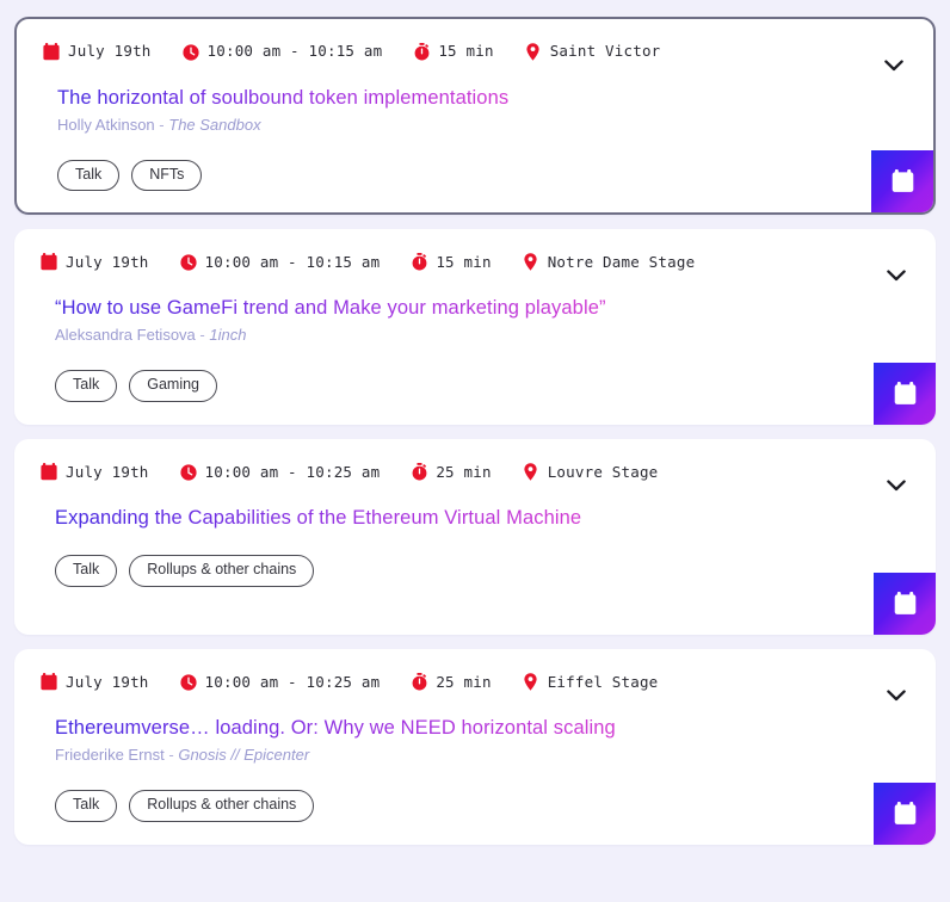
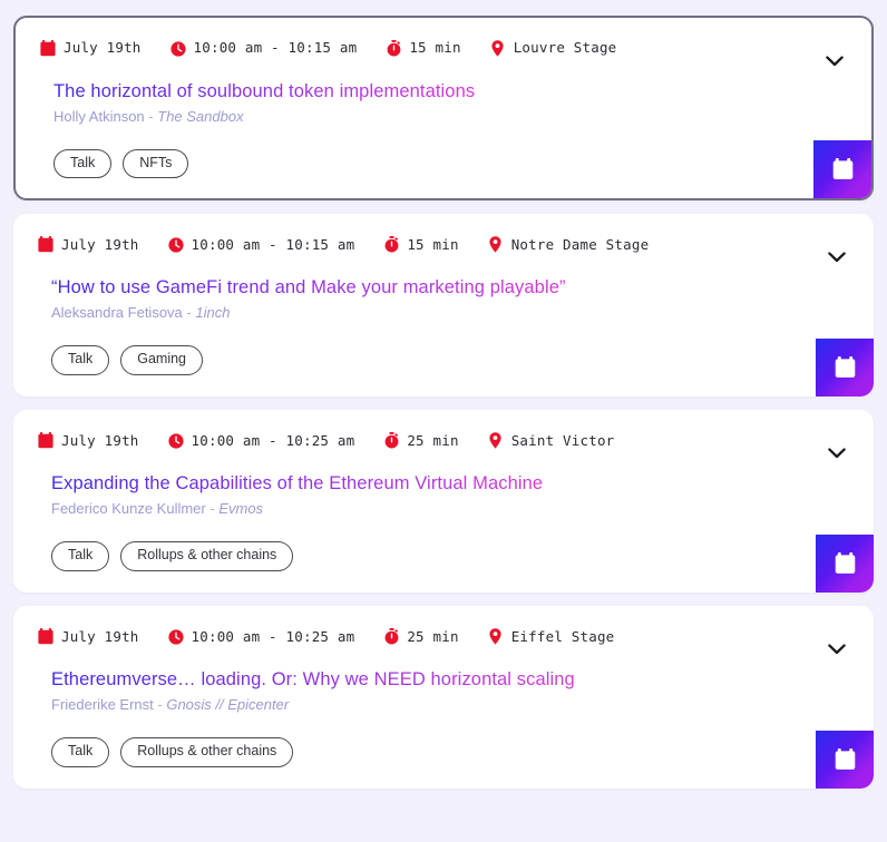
  July 19th
  10:00 am - 10:15 am
  15 min
- Saint Victor
+ Louvre Stage
  The horizontal of soulbound token implementations
  Holly Atkinson - The Sandbox
  Talk
  NFTs
  July 19th
  10:00 am - 10:15 am
  15 min
  Notre Dame Stage
  “How to use GameFi trend and Make your marketing playable”
  Aleksandra Fetisova - 1inch
  Talk
  Gaming
  July 19th
  10:00 am - 10:25 am
  25 min
- Louvre Stage
+ Saint Victor
  Expanding the Capabilities of the Ethereum Virtual Machine
+ Federico Kunze Kullmer - Evmos
  Talk
  Rollups & other chains
  July 19th
  10:00 am - 10:25 am
  25 min
  Eiffel Stage
  Ethereumverse… loading. Or: Why we NEED horizontal scaling
  Friederike Ernst - Gnosis // Epicenter
  Talk
  Rollups & other chains
